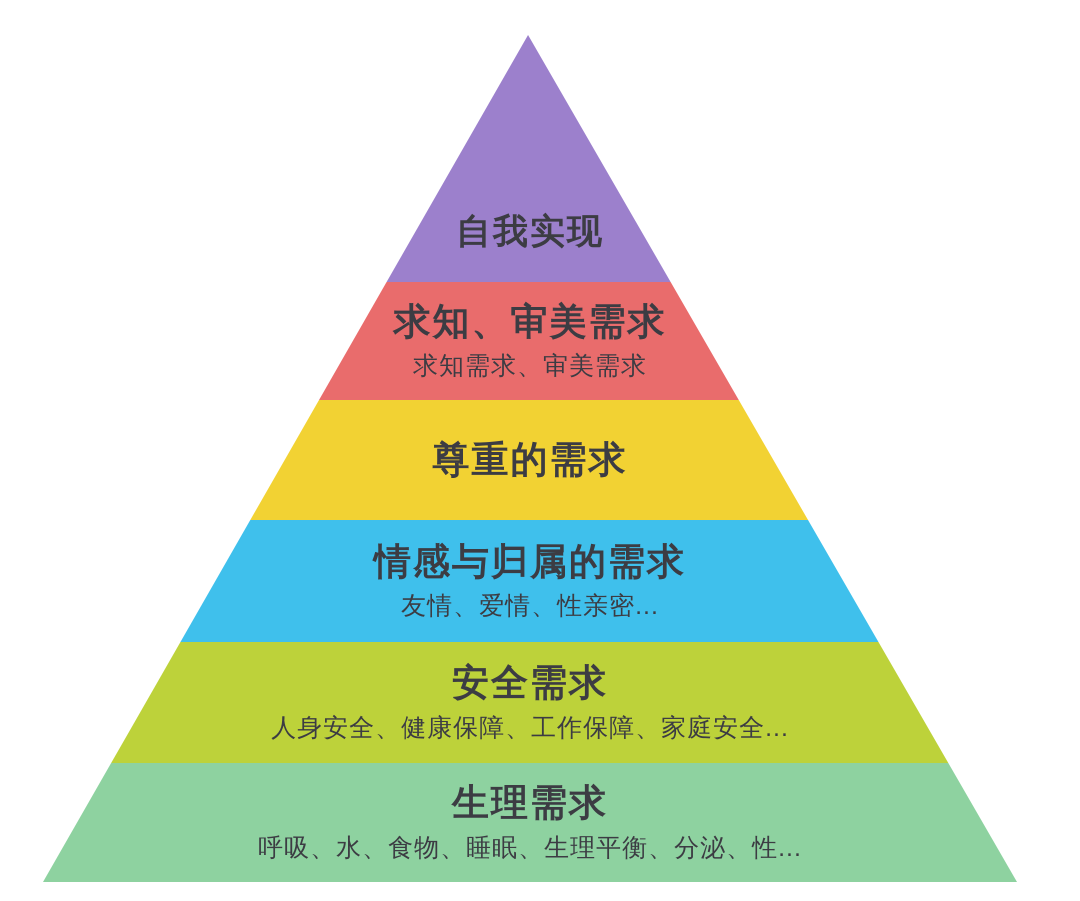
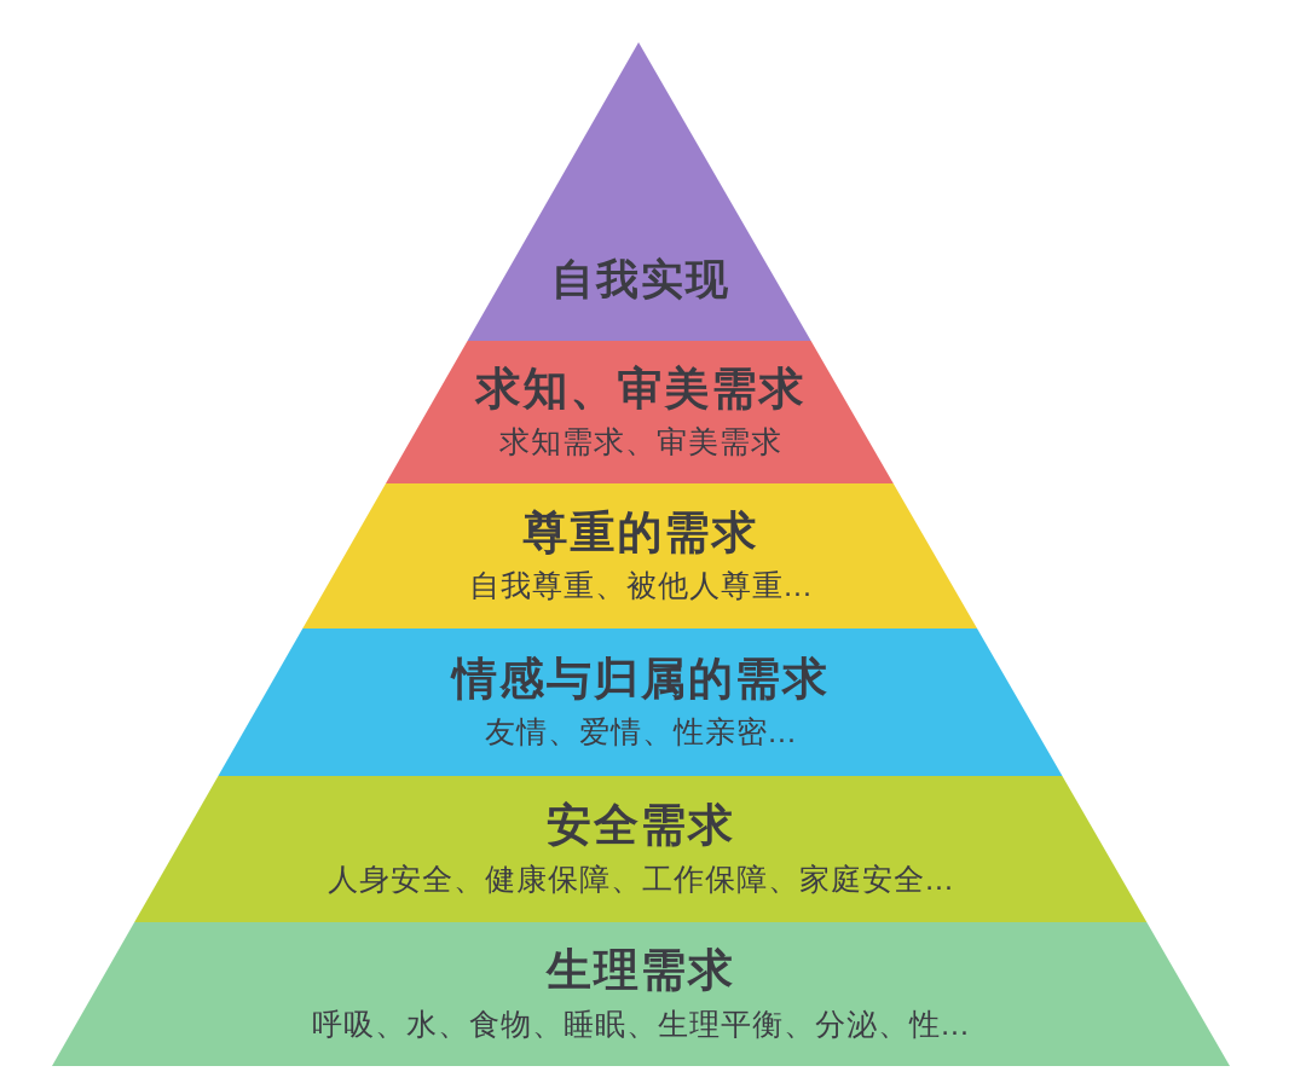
  自我实现
  求知、审美需求
  求知需求、审美需求
  尊重的需求
+ 自我尊重、被他人尊重...
  情感与归属的需求
  友情、爱情、性亲密...
  安全需求
  人身安全、健康保障、工作保障、家庭安全...
  生理需求
  呼吸、水、食物、睡眠、生理平衡、分泌、性...
